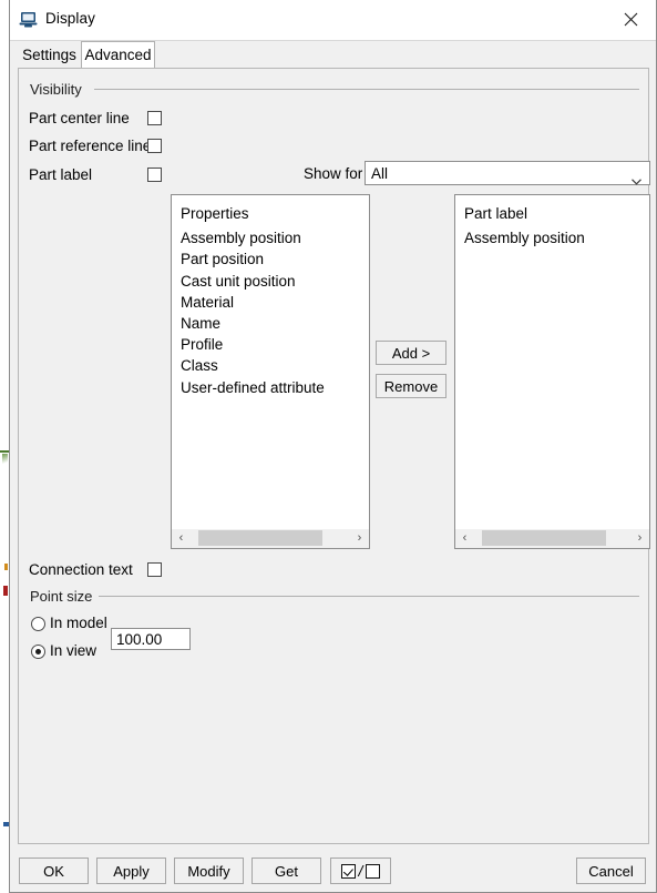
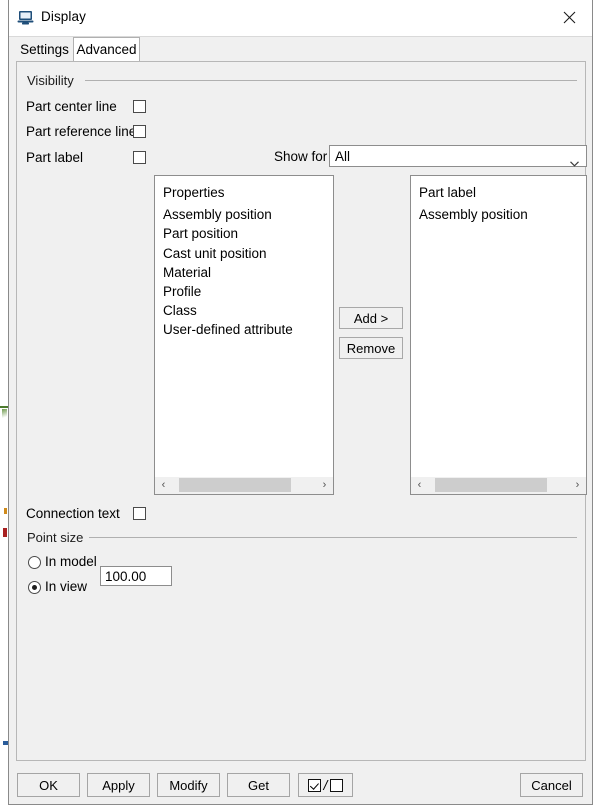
  Display
  Settings
  Advanced
  Visibility
  Part center line
  Part reference lin
  Part label
  Show for
  All
  Properties
  Assembly position
  Part position
  Cast unit position
  Material
- Name
  Profile
  Class
  User-defined attribute
  ‹
  ›
  Add >
  Remove
  Part label
  Assembly position
  ‹
  ›
  Connection text
  Point size
  In model
  In view
  100.00
  OK
  Apply
  Modify
  Get
  /
  Cancel
